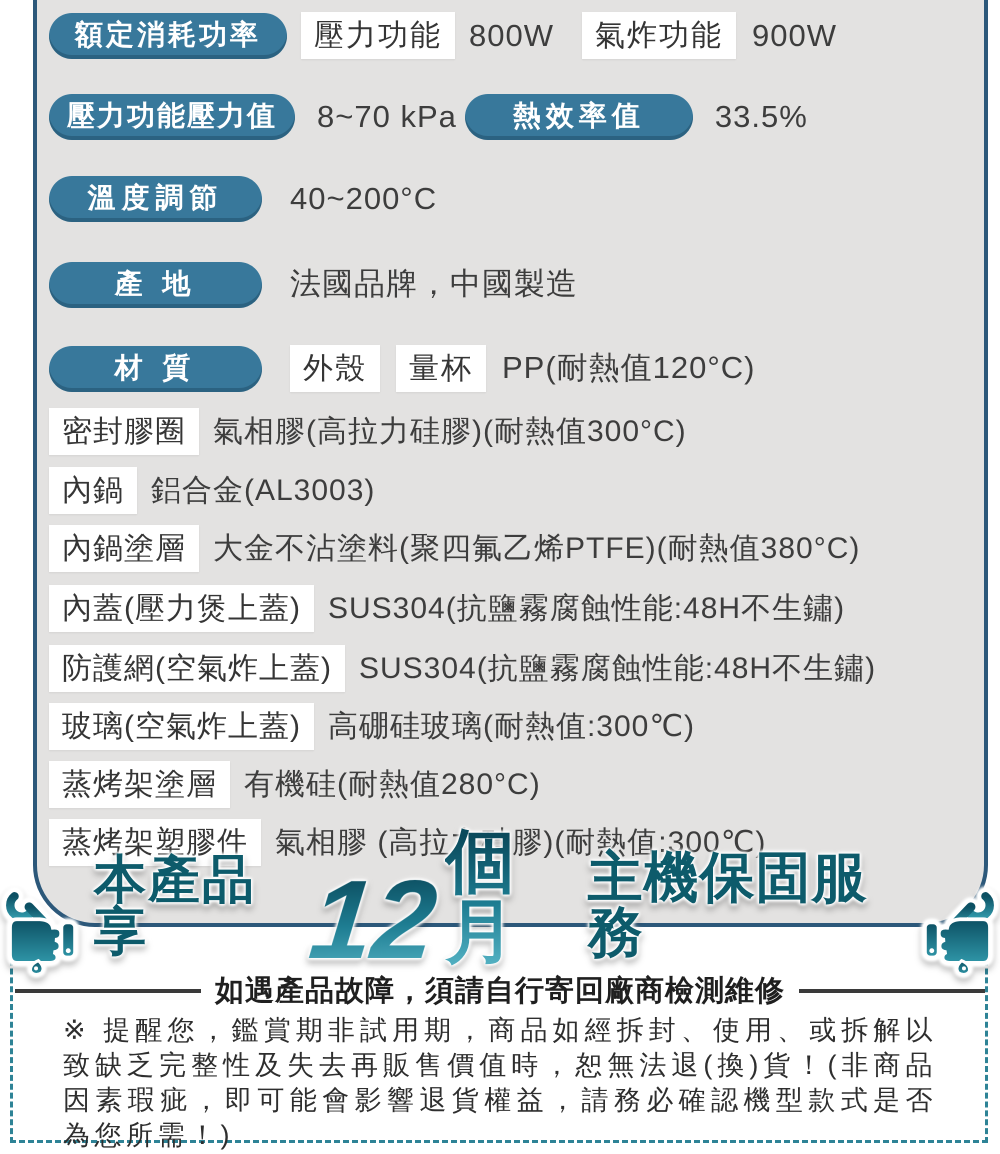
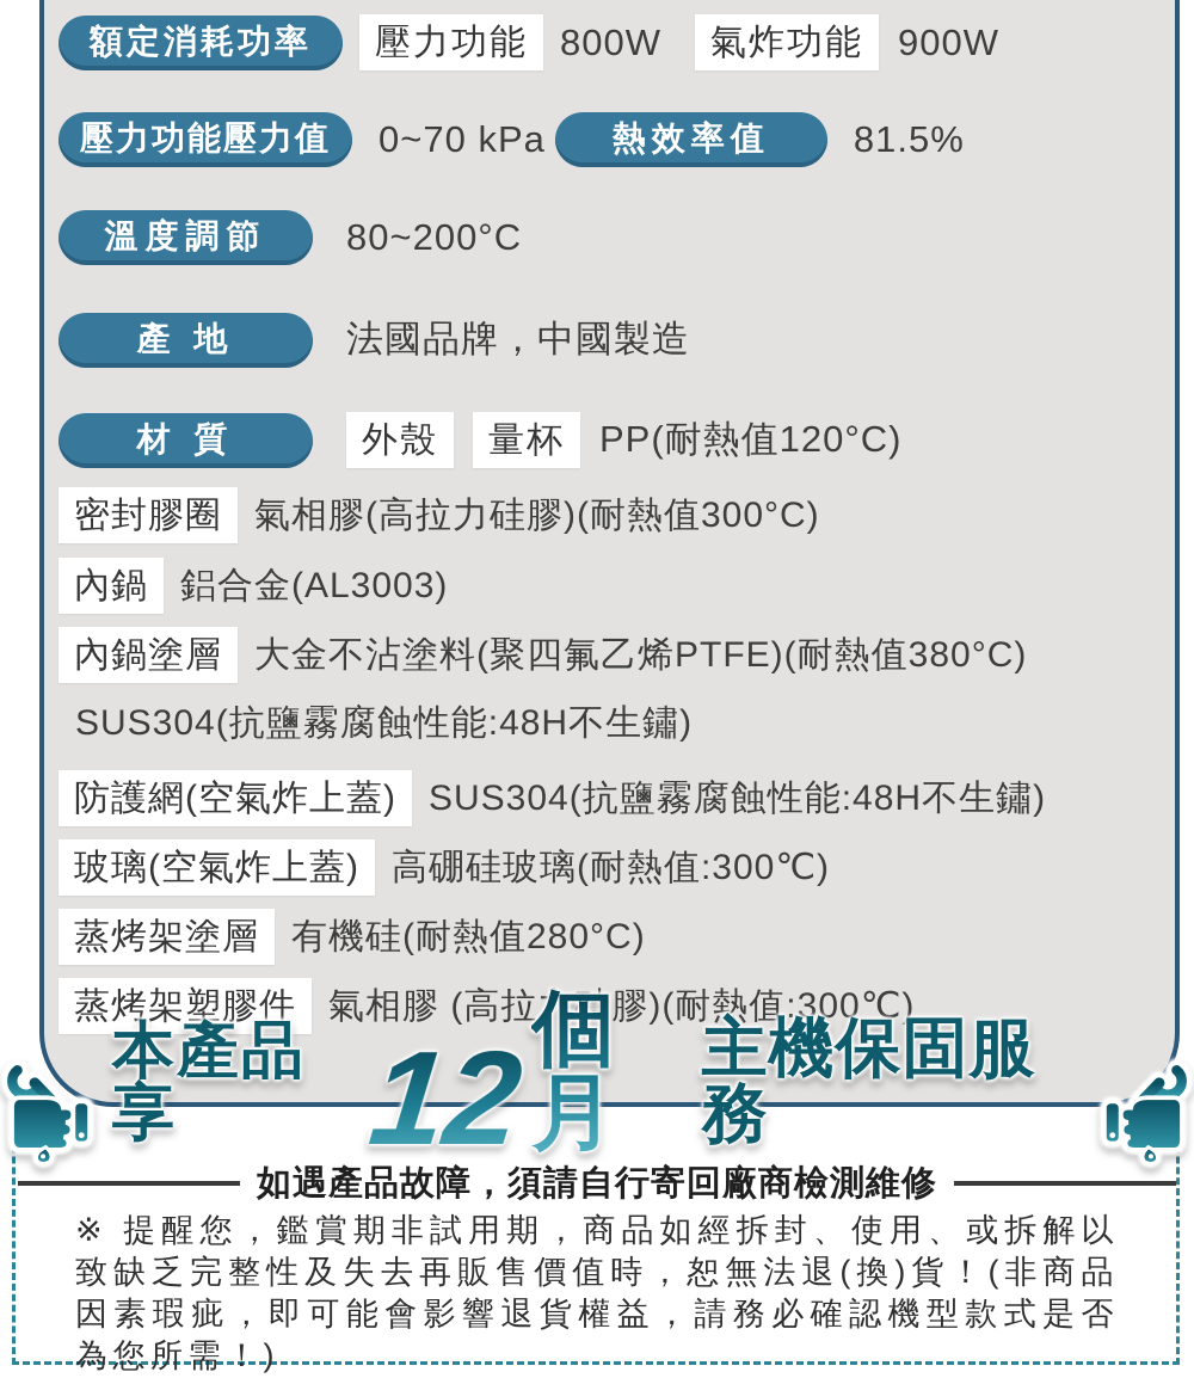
  額定消耗功率
  壓力功能
  800W
  氣炸功能
  900W
  壓力功能壓力值
- 8~70 kPa
+ 0~70 kPa
  熱效率值
- 33.5%
+ 81.5%
  溫度調節
- 40~200°C
+ 80~200°C
  產 地
  法國品牌，中國製造
  材 質
  外殼
  量杯
  PP(耐熱值120°C)
  密封膠圈
  氣相膠(高拉力硅膠)(耐熱值300°C)
  內鍋
  鋁合金(AL3003)
  內鍋塗層
  大金不沾塗料(聚四氟乙烯PTFE)(耐熱值380°C)
- 內蓋(壓力煲上蓋)
  SUS304(抗鹽霧腐蝕性能:48H不生鏽)
  防護網(空氣炸上蓋)
  SUS304(抗鹽霧腐蝕性能:48H不生鏽)
  玻璃(空氣炸上蓋)
  高硼硅玻璃(耐熱值:300℃)
  蒸烤架塗層
  有機硅(耐熱值280°C)
  蒸烤架塑膠件
  氣相膠 (高拉熱值:300℃)
  ※ 提醒您，鑑賞期非試用期，商品如經拆封、使用、或拆解以致缺乏完整性及失去再販售價值時，恕無法退(換)貨！(非商品因素瑕疵，即可能會影響退貨權益，請務必確認機型款式是否為您所需！)
  本產品享
  個月
  主機保固服務
  如遇產品故障，須請自行寄回廠商檢測維修
